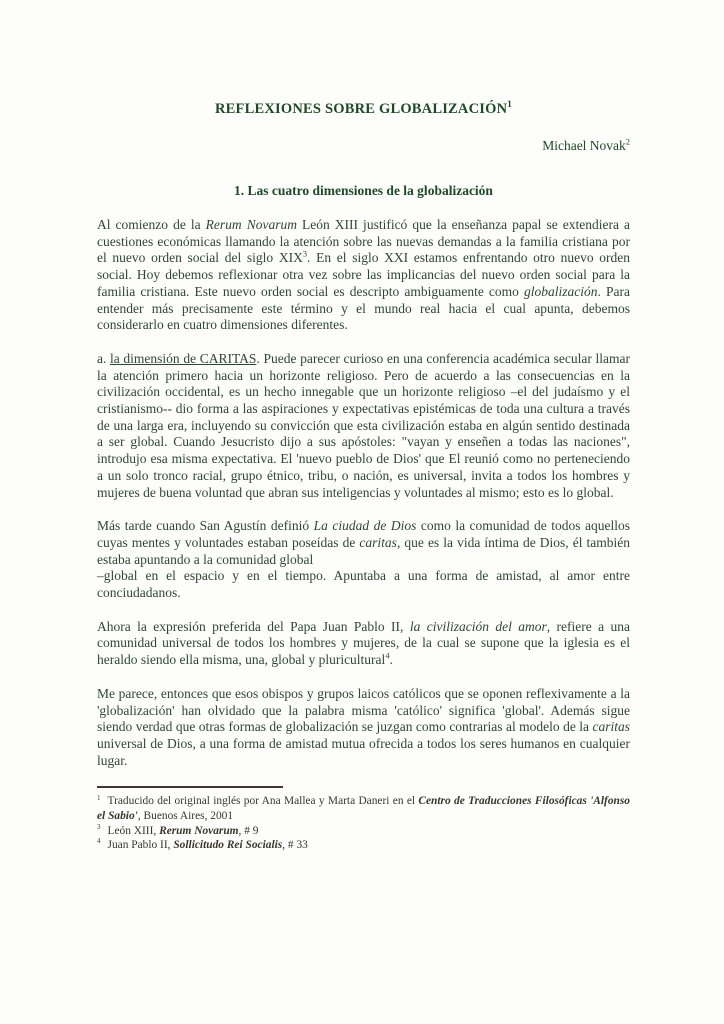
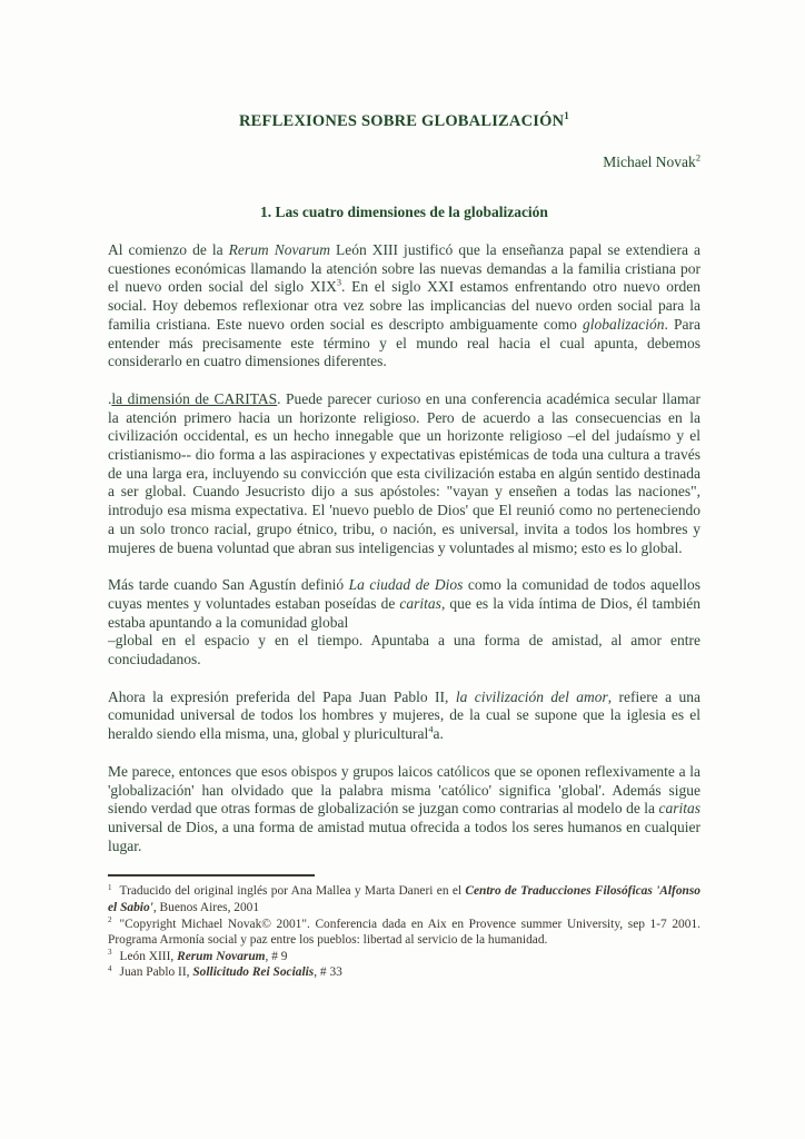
  REFLEXIONES SOBRE GLOBALIZACIÓN1
  Michael Novak2
  1. Las cuatro dimensiones de la globalización
  Al comienzo de la Rerum Novarum León XIII justificó que la enseñanza papal se extendiera a cuestiones económicas llamando la atención sobre las nuevas demandas a la familia cristiana por el nuevo orden social del siglo XIX3. En el siglo XXI estamos enfrentando otro nuevo orden social. Hoy debemos reflexionar otra vez sobre las implicancias del nuevo orden social para la familia cristiana. Este nuevo orden social es descripto ambiguamente como globalización. Para entender más precisamente este término y el mundo real hacia el cual apunta, debemos considerarlo en cuatro dimensiones diferentes.
- a. la dimensión de CARITAS. Puede parecer curioso en una conferencia académica secular llamar la atención primero hacia un horizonte religioso. Pero de acuerdo a las consecuencias en la civilización occidental, es un hecho innegable que un horizonte religioso –el del judaísmo y el cristianismo-- dio forma a las aspiraciones y expectativas epistémicas de toda una cultura a través de una larga era, incluyendo su convicción que esta civilización estaba en algún sentido destinada a ser global. Cuando Jesucristo dijo a sus apóstoles: "vayan y enseñen a todas las naciones", introdujo esa misma expectativa. El 'nuevo pueblo de Dios' que El reunió como no perteneciendo a un solo tronco racial, grupo étnico, tribu, o nación, es universal, invita a todos los hombres y mujeres de buena voluntad que abran sus inteligencias y voluntades al mismo; esto es lo global.
+ .la dimensión de CARITAS. Puede parecer curioso en una conferencia académica secular llamar la atención primero hacia un horizonte religioso. Pero de acuerdo a las consecuencias en la civilización occidental, es un hecho innegable que un horizonte religioso –el del judaísmo y el cristianismo-- dio forma a las aspiraciones y expectativas epistémicas de toda una cultura a través de una larga era, incluyendo su convicción que esta civilización estaba en algún sentido destinada a ser global. Cuando Jesucristo dijo a sus apóstoles: "vayan y enseñen a todas las naciones", introdujo esa misma expectativa. El 'nuevo pueblo de Dios' que El reunió como no perteneciendo a un solo tronco racial, grupo étnico, tribu, o nación, es universal, invita a todos los hombres y mujeres de buena voluntad que abran sus inteligencias y voluntades al mismo; esto es lo global.
  Más tarde cuando San Agustín definió La ciudad de Dios como la comunidad de todos aquellos cuyas mentes y voluntades estaban poseídas de caritas, que es la vida íntima de Dios, él también estaba apuntando a la comunidad global
  –global en el espacio y en el tiempo. Apuntaba a una forma de amistad, al amor entre conciudadanos.
- Ahora la expresión preferida del Papa Juan Pablo II, la civilización del amor, refiere a una comunidad universal de todos los hombres y mujeres, de la cual se supone que la iglesia es el heraldo siendo ella misma, una, global y pluricultural4.
+ Ahora la expresión preferida del Papa Juan Pablo II, la civilización del amor, refiere a una comunidad universal de todos los hombres y mujeres, de la cual se supone que la iglesia es el heraldo siendo ella misma, una, global y pluricultural4a.
  Me parece, entonces que esos obispos y grupos laicos católicos que se oponen reflexivamente a la 'globalización' han olvidado que la palabra misma 'católico' significa 'global'. Además sigue siendo verdad que otras formas de globalización se juzgan como contrarias al modelo de la caritas universal de Dios, a una forma de amistad mutua ofrecida a todos los seres humanos en cualquier lugar.
  1 Traducido del original inglés por Ana Mallea y Marta Daneri en el Centro de Traducciones Filosóficas 'Alfonso el Sabio', Buenos Aires, 2001
+ 2 "Copyright Michael Novak© 2001". Conferencia dada en Aix en Provence summer University, sep 1-7 2001. Programa Armonía social y paz entre los pueblos: libertad al servicio de la humanidad.
  3 León XIII, Rerum Novarum, # 9
  4 Juan Pablo II, Sollicitudo Rei Socialis, # 33
